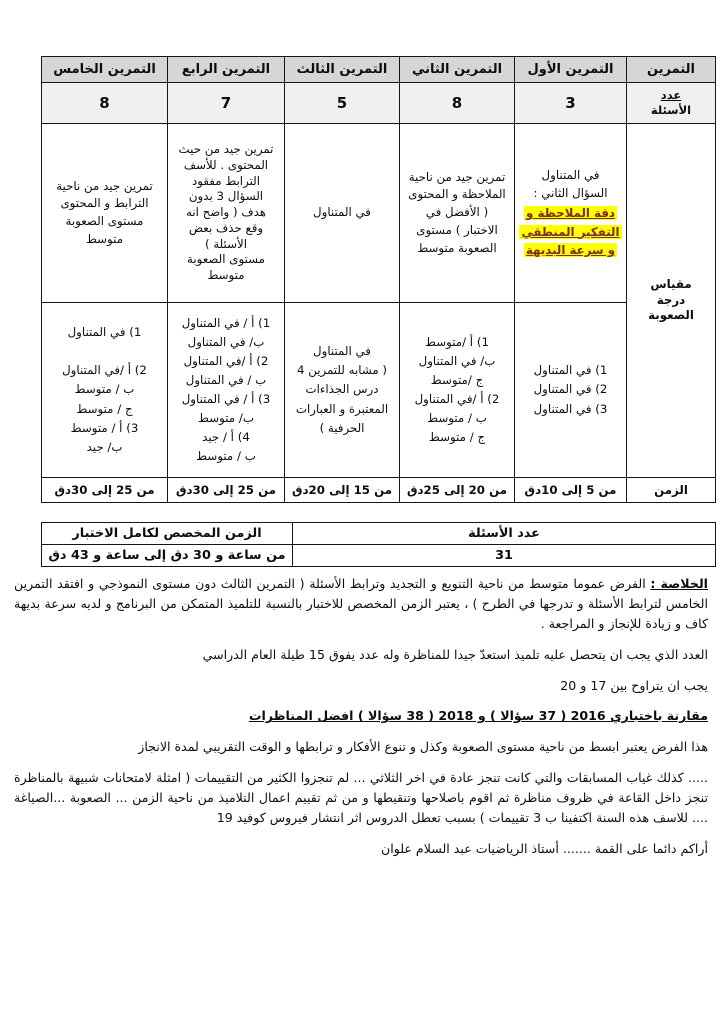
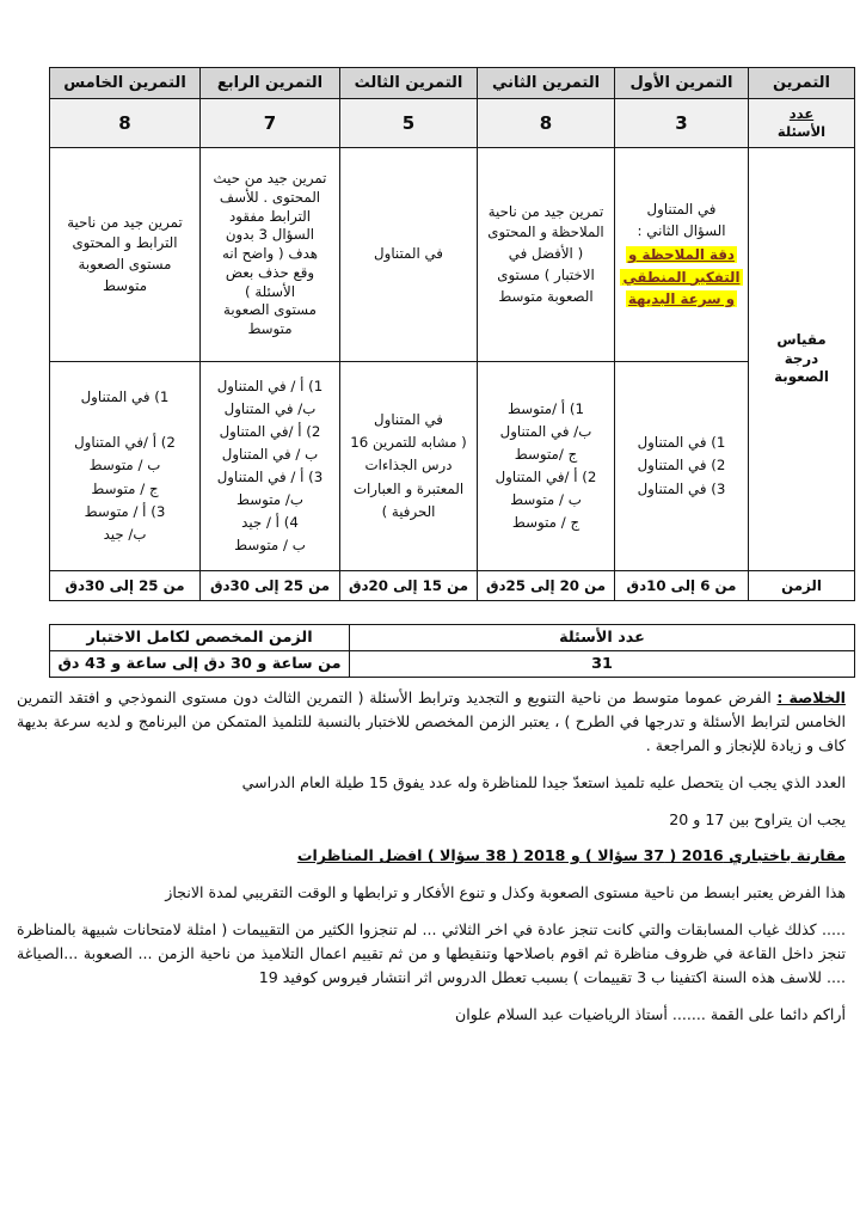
  التمرين	التمرين الأول	التمرين الثاني	التمرين الثالث	التمرين الرابع	التمرين الخامس
  عددالأسئلة	3	8	5	7	8
  مقياس درجة الصعوبة	في المتناول السؤال الثاني : دقة الملاحظة و التفكير المنطقي و سرعة البديهة	تمرين جيد من ناحية الملاحظة و المحتوى ( الأفضل في الاختبار ) مستوى الصعوبة متوسط	في المتناول	تمرين جيد من حيث المحتوى . للأسف الترابط مفقود السؤال 3 بدون هدف ( واضح انه وقع حذف بعض الأسئلة ) مستوى الصعوبة متوسط	تمرين جيد من ناحية الترابط و المحتوى مستوى الصعوبة متوسط
- 1) في المتناول 2) في المتناول 3) في المتناول	1) أ /متوسط ب/ في المتناول ج /متوسط 2) أ /في المتناول ب / متوسط ج / متوسط	في المتناول ( مشابه للتمرين 4 درس الجذاءات المعتبرة و العبارات الحرفية )	1) أ / في المتناول ب/ في المتناول 2) أ /في المتناول ب / في المتناول 3) أ / في المتناول ب/ متوسط 4) أ / جيد ب / متوسط	1) في المتناول 2) أ /في المتناول ب / متوسط ج / متوسط 3) أ / متوسط ب/ جيد
+ 1) في المتناول 2) في المتناول 3) في المتناول	1) أ /متوسط ب/ في المتناول ج /متوسط 2) أ /في المتناول ب / متوسط ج / متوسط	في المتناول ( مشابه للتمرين 16 درس الجذاءات المعتبرة و العبارات الحرفية )	1) أ / في المتناول ب/ في المتناول 2) أ /في المتناول ب / في المتناول 3) أ / في المتناول ب/ متوسط 4) أ / جيد ب / متوسط	1) في المتناول 2) أ /في المتناول ب / متوسط ج / متوسط 3) أ / متوسط ب/ جيد
- الزمن	من 5 إلى 10دق	من 20 إلى 25دق	من 15 إلى 20دق	من 25 إلى 30دق	من 25 إلى 30دق
+ الزمن	من 6 إلى 10دق	من 20 إلى 25دق	من 15 إلى 20دق	من 25 إلى 30دق	من 25 إلى 30دق
  عدد الأسئلة	الزمن المخصص لكامل الاختبار
  31	من ساعة و 30 دق إلى ساعة و 43 دق
  الخلاصة : الفرض عموما متوسط من ناحية التنويع و التجديد وترابط الأسئلة ( التمرين الثالث دون مستوى النموذجي و افتقد التمرين الخامس لترابط الأسئلة و تدرجها في الطرح ) ، يعتبر الزمن المخصص للاختبار بالنسبة للتلميذ المتمكن من البرنامج و لديه سرعة بديهة كاف و زيادة للإنجاز و المراجعة .
  العدد الذي يجب ان يتحصل عليه تلميذ استعدّ جيدا للمناظرة وله عدد يفوق 15 طيلة العام الدراسي
  يجب ان يتراوح بين 17 و 20
  مقارنة باختباري 2016 ( 37 سؤالا ) و 2018 ( 38 سؤالا ) افضل المناظرات
  هذا الفرض يعتبر ابسط من ناحية مستوى الصعوبة وكذل و تنوع الأفكار و ترابطها و الوقت التقريبي لمدة الانجاز
  ..... كذلك غياب المسابقات والتي كانت تنجز عادة في اخر الثلاثي ... لم تنجزوا الكثير من التقييمات ( امثلة لامتحانات شبيهة بالمناظرة تنجز داخل القاعة في ظروف مناظرة ثم اقوم باصلاحها وتنقيطها و من ثم تقييم اعمال التلاميذ من ناحية الزمن ... الصعوبة ...الصياغة .... للاسف هذه السنة اكتفينا ب 3 تقييمات ) بسبب تعطل الدروس اثر انتشار فيروس كوفيد 19
  أراكم دائما على القمة ....... أستاذ الرياضيات عبد السلام علوان
